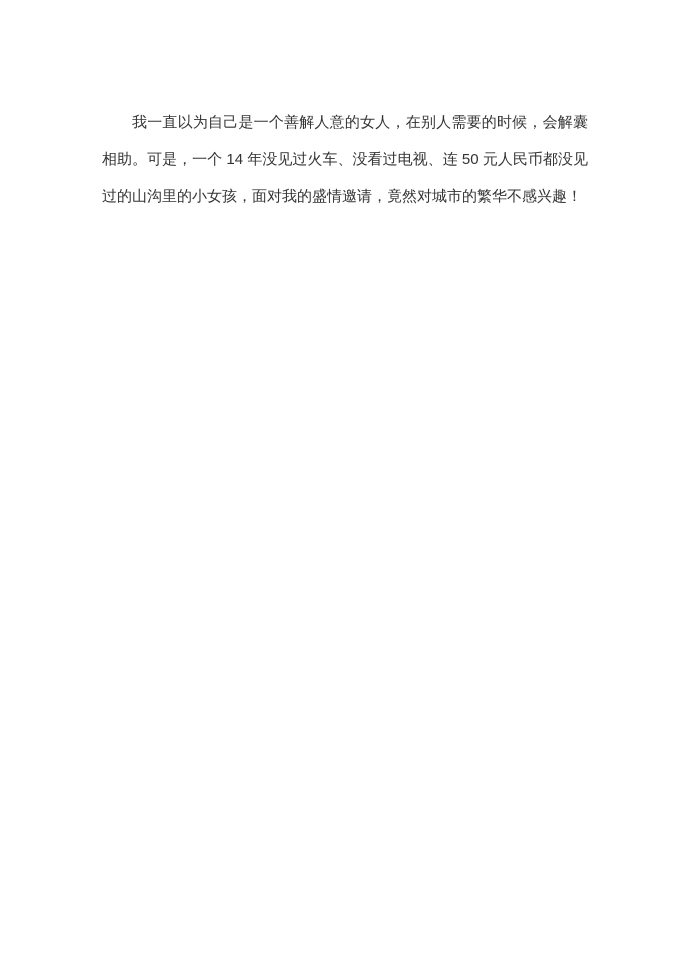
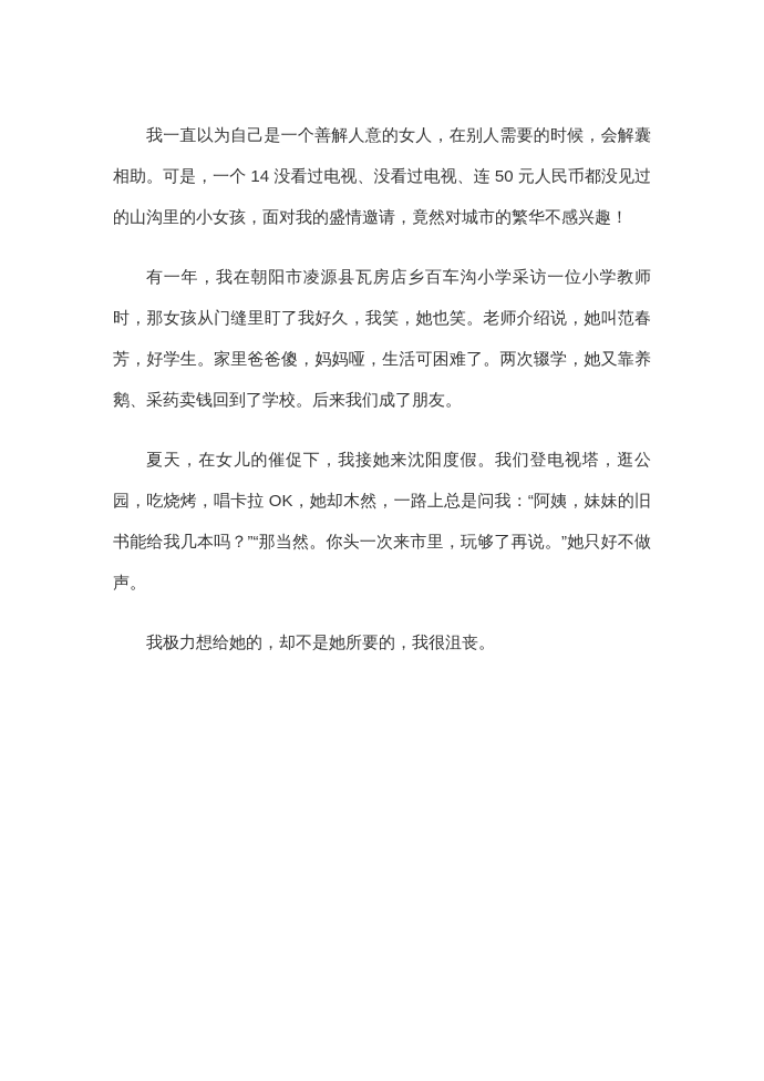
- 我一直以为自己是一个善解人意的女人，在别人需要的时候，会解囊相助。可是，一个 14 年没见过火车、没看过电视、连 50 元人民币都没见过的山沟里的小女孩，面对我的盛情邀请，竟然对城市的繁华不感兴趣！
+ 我一直以为自己是一个善解人意的女人，在别人需要的时候，会解囊相助。可是，一个 14 没看过电视、没看过电视、连 50 元人民币都没见过的山沟里的小女孩，面对我的盛情邀请，竟然对城市的繁华不感兴趣！
+ 有一年，我在朝阳市凌源县瓦房店乡百车沟小学采访一位小学教师时，那女孩从门缝里盯了我好久，我笑，她也笑。老师介绍说，她叫范春芳，好学生。家里爸爸傻，妈妈哑，生活可困难了。两次辍学，她又靠养鹅、采药卖钱回到了学校。后来我们成了朋友。
+ 夏天，在女儿的催促下，我接她来沈阳度假。我们登电视塔，逛公园，吃烧烤，唱卡拉 OK，她却木然，一路上总是问我：“阿姨，妹妹的旧书能给我几本吗？”“那当然。你头一次来市里，玩够了再说。”她只好不做声。
+ 我极力想给她的，却不是她所要的，我很沮丧。
